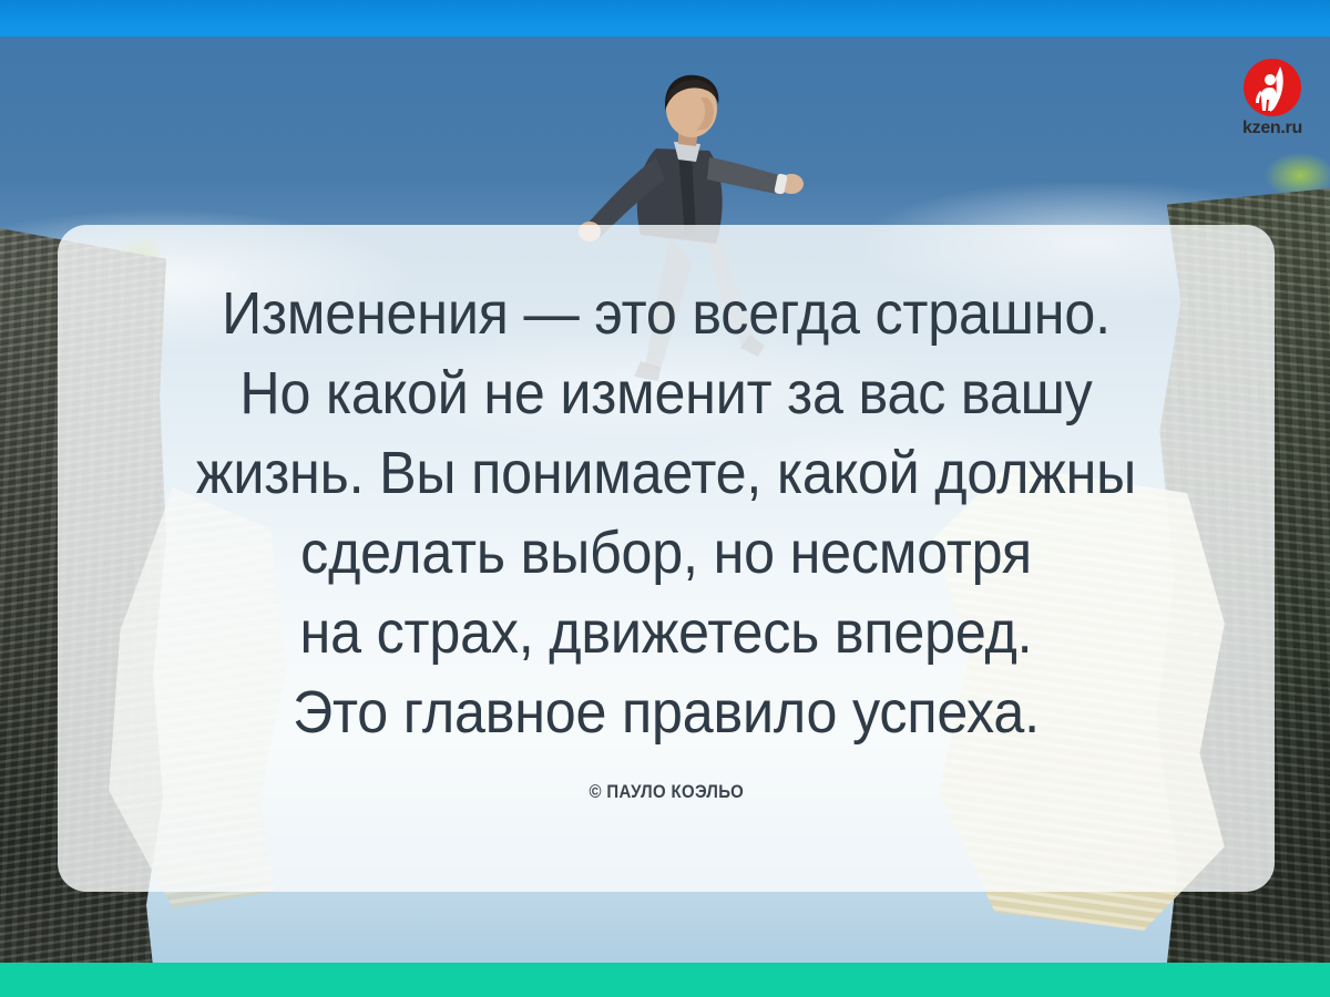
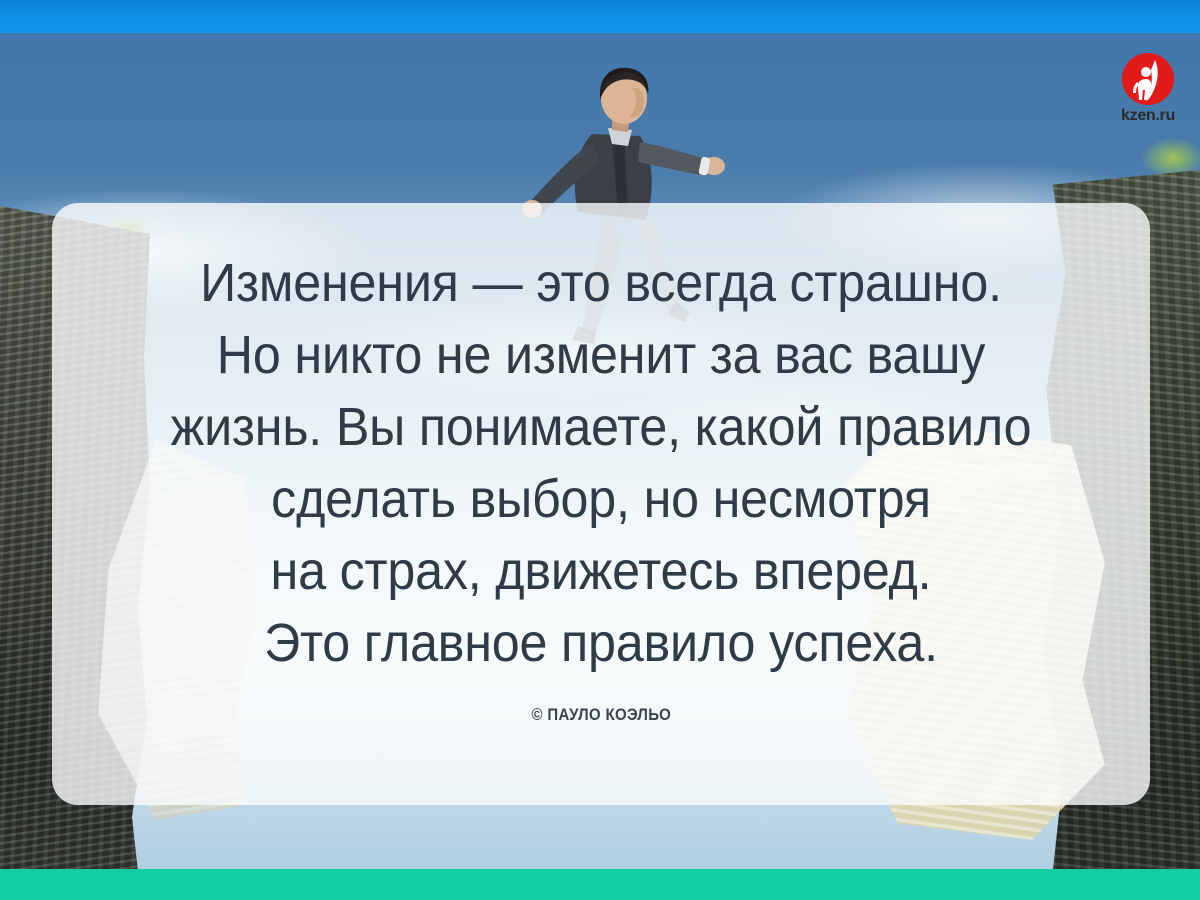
  kzen.ru
  Изменения — это всегда страшно.
- Но какой не изменит за вас вашу
+ Но никто не изменит за вас вашу
- жизнь. Вы понимаете, какой должны
+ жизнь. Вы понимаете, какой правило
  сделать выбор, но несмотря
  на страх, движетесь вперед.
  Это главное правило успеха.
  © ПАУЛО КОЭЛЬО
